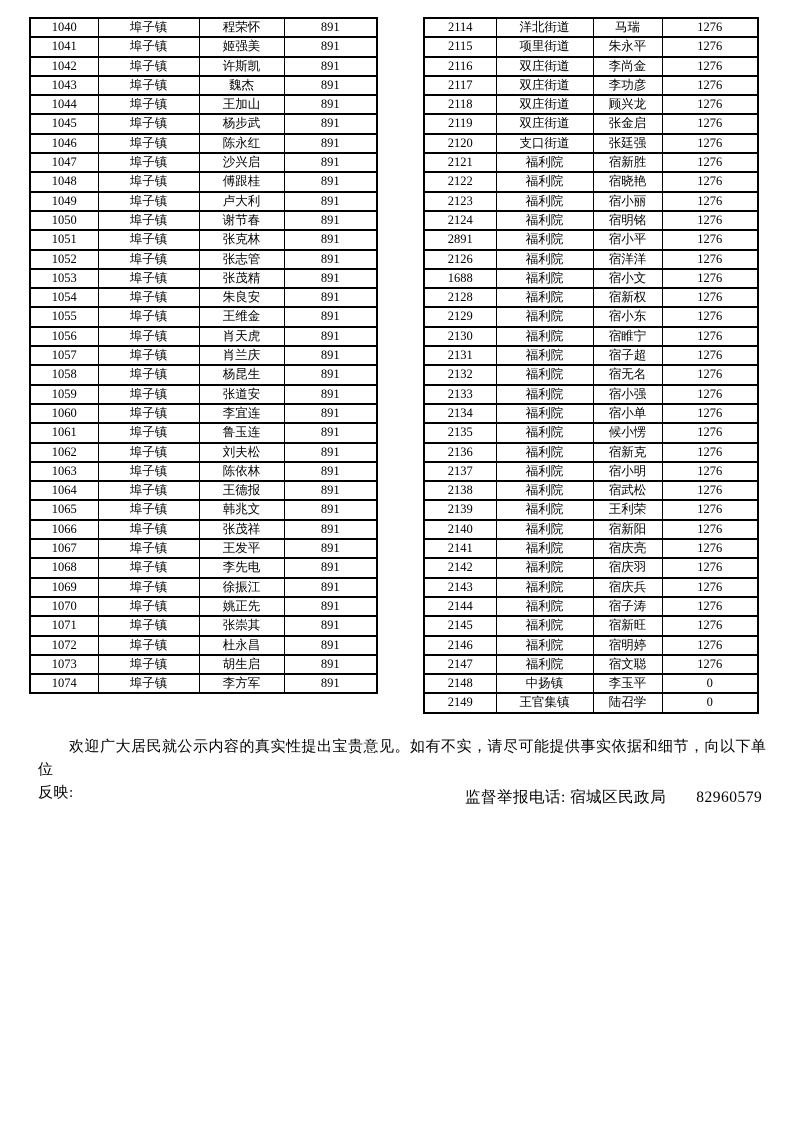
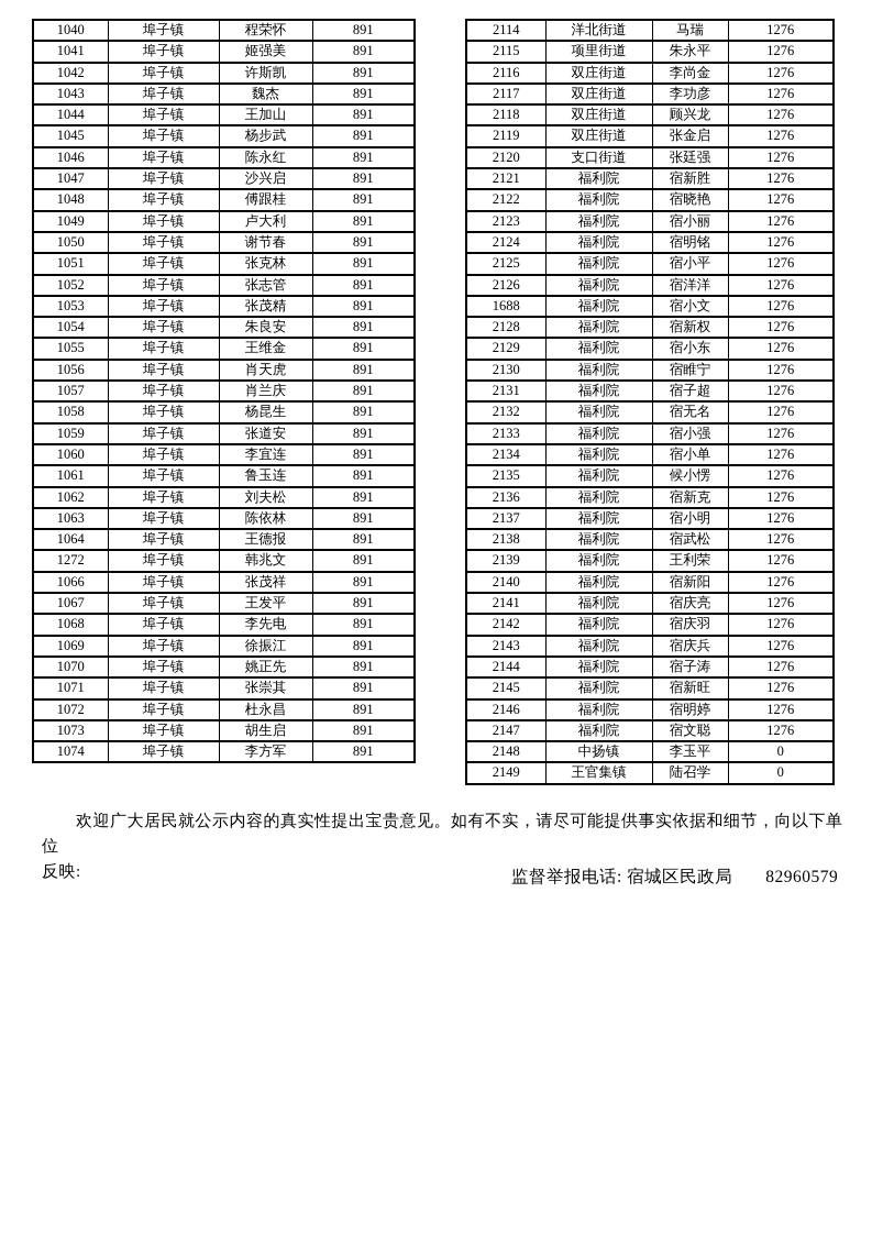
  1040	埠子镇	程荣怀	891
  1041	埠子镇	姬强美	891
  1042	埠子镇	许斯凯	891
  1043	埠子镇	魏杰	891
  1044	埠子镇	王加山	891
  1045	埠子镇	杨步武	891
  1046	埠子镇	陈永红	891
  1047	埠子镇	沙兴启	891
  1048	埠子镇	傅跟桂	891
  1049	埠子镇	卢大利	891
  1050	埠子镇	谢节春	891
  1051	埠子镇	张克林	891
  1052	埠子镇	张志管	891
  1053	埠子镇	张茂精	891
  1054	埠子镇	朱良安	891
  1055	埠子镇	王维金	891
  1056	埠子镇	肖天虎	891
  1057	埠子镇	肖兰庆	891
  1058	埠子镇	杨昆生	891
  1059	埠子镇	张道安	891
  1060	埠子镇	李宜连	891
  1061	埠子镇	鲁玉连	891
  1062	埠子镇	刘夫松	891
  1063	埠子镇	陈依林	891
  1064	埠子镇	王德报	891
- 1065	埠子镇	韩兆文	891
+ 1272	埠子镇	韩兆文	891
  1066	埠子镇	张茂祥	891
  1067	埠子镇	王发平	891
  1068	埠子镇	李先电	891
  1069	埠子镇	徐振江	891
  1070	埠子镇	姚正先	891
  1071	埠子镇	张崇其	891
  1072	埠子镇	杜永昌	891
  1073	埠子镇	胡生启	891
  1074	埠子镇	李方军	891
  2114	洋北街道	马瑞	1276
  2115	项里街道	朱永平	1276
  2116	双庄街道	李尚金	1276
  2117	双庄街道	李功彦	1276
  2118	双庄街道	顾兴龙	1276
  2119	双庄街道	张金启	1276
  2120	支口街道	张廷强	1276
  2121	福利院	宿新胜	1276
  2122	福利院	宿晓艳	1276
  2123	福利院	宿小丽	1276
  2124	福利院	宿明铭	1276
- 2891	福利院	宿小平	1276
+ 2125	福利院	宿小平	1276
  2126	福利院	宿洋洋	1276
  1688	福利院	宿小文	1276
  2128	福利院	宿新权	1276
  2129	福利院	宿小东	1276
  2130	福利院	宿睢宁	1276
  2131	福利院	宿子超	1276
  2132	福利院	宿无名	1276
  2133	福利院	宿小强	1276
  2134	福利院	宿小单	1276
  2135	福利院	候小愣	1276
  2136	福利院	宿新克	1276
  2137	福利院	宿小明	1276
  2138	福利院	宿武松	1276
  2139	福利院	王利荣	1276
  2140	福利院	宿新阳	1276
  2141	福利院	宿庆亮	1276
  2142	福利院	宿庆羽	1276
  2143	福利院	宿庆兵	1276
  2144	福利院	宿子涛	1276
  2145	福利院	宿新旺	1276
  2146	福利院	宿明婷	1276
  2147	福利院	宿文聪	1276
  2148	中扬镇	李玉平	0
  2149	王官集镇	陆召学	0
  欢迎广大居民就公示内容的真实性提出宝贵意见。如有不实，请尽可能提供事实依据和细节，向以下单位
  反映:
  监督举报电话: 宿城区民政局
  82960579
